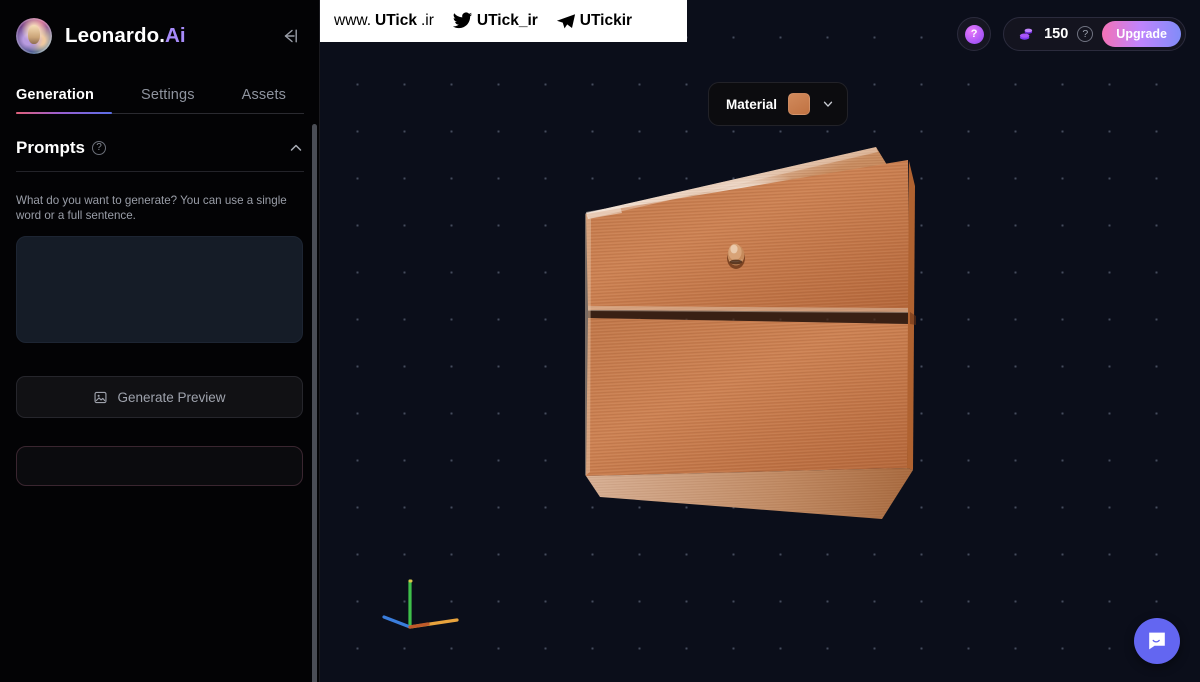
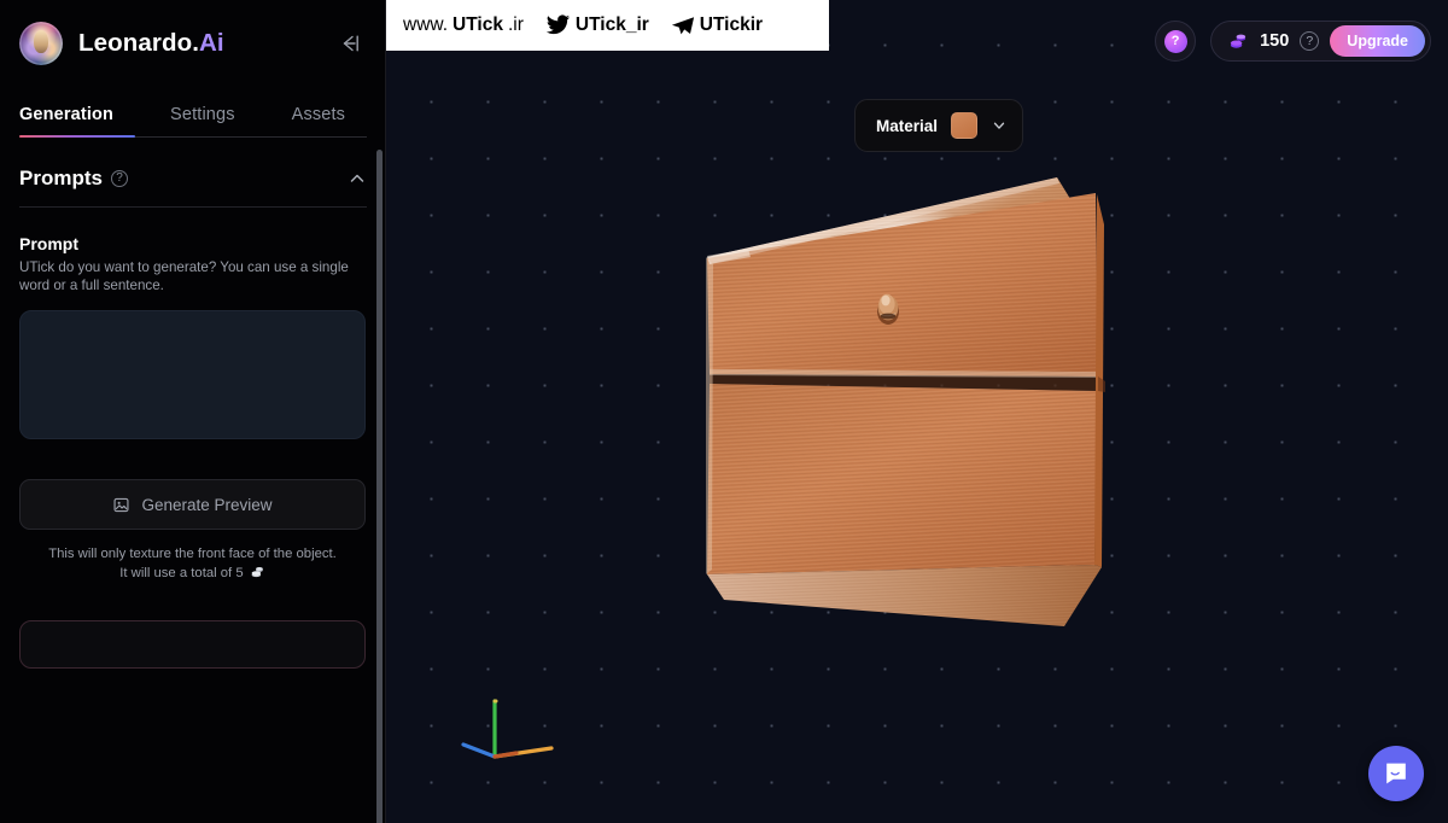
  Leonardo.Ai
  Generation
  Settings
  Assets
  Prompts
  ?
+ Prompt
- What do you want to generate? You can use a single word or a full sentence.
+ UTick do you want to generate? You can use a single word or a full sentence.
  Generate Preview
+ This will only texture the front face of the object.
+ It will use a total of 5
  Material
  ?
  150
  ?
  Upgrade
  www.
  UTick
  .ir
  UTick_ir
  UTickir
